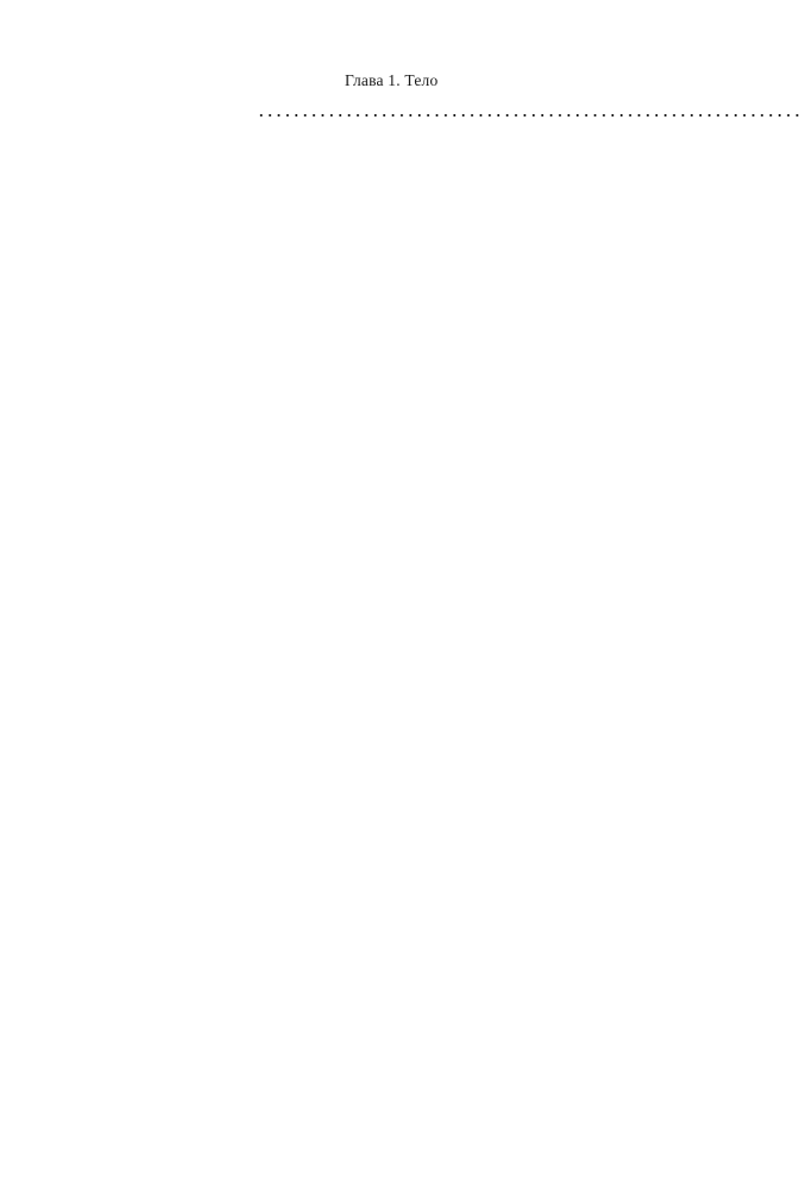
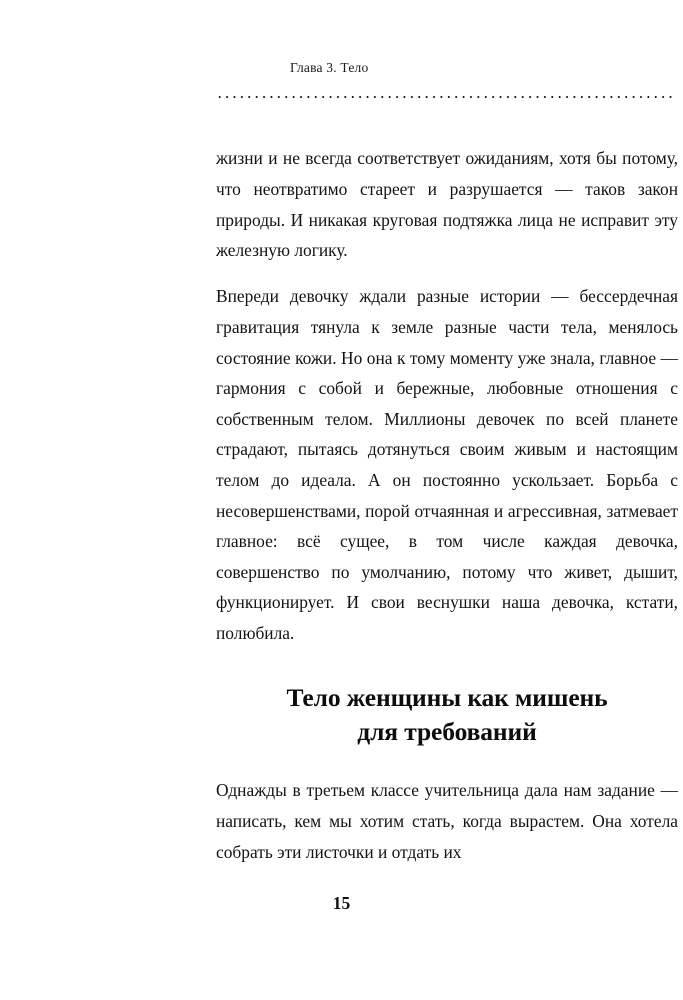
- Глава 1. Тело
+ Глава 3. Тело
+ жизни и не всегда соответствует ожиданиям, хотя бы потому, что неотвратимо стареет и разрушается — таков закон природы. И никакая круговая подтяжка лица не исправит эту железную логику.
+ Впереди девочку ждали разные истории — бессердечная гравитация тянула к земле разные части тела, менялось состояние кожи. Но она к тому моменту уже знала, главное — гармония с собой и бережные, любовные отношения с собственным телом. Миллионы девочек по всей планете страдают, пытаясь дотянуться своим живым и настоящим телом до идеала. А он постоянно ускользает. Борьба с несовершенствами, порой отчаянная и агрессивная, затмевает главное: всё сущее, в том числе каждая девочка, совершенство по умолчанию, потому что живет, дышит, функционирует. И свои веснушки наша девочка, кстати, полюбила.
+ Тело женщины как мишень
+ для требований
+ Однажды в третьем классе учительница дала нам задание — написать, кем мы хотим стать, когда вырастем. Она хотела собрать эти листочки и отдать их
+ 15
